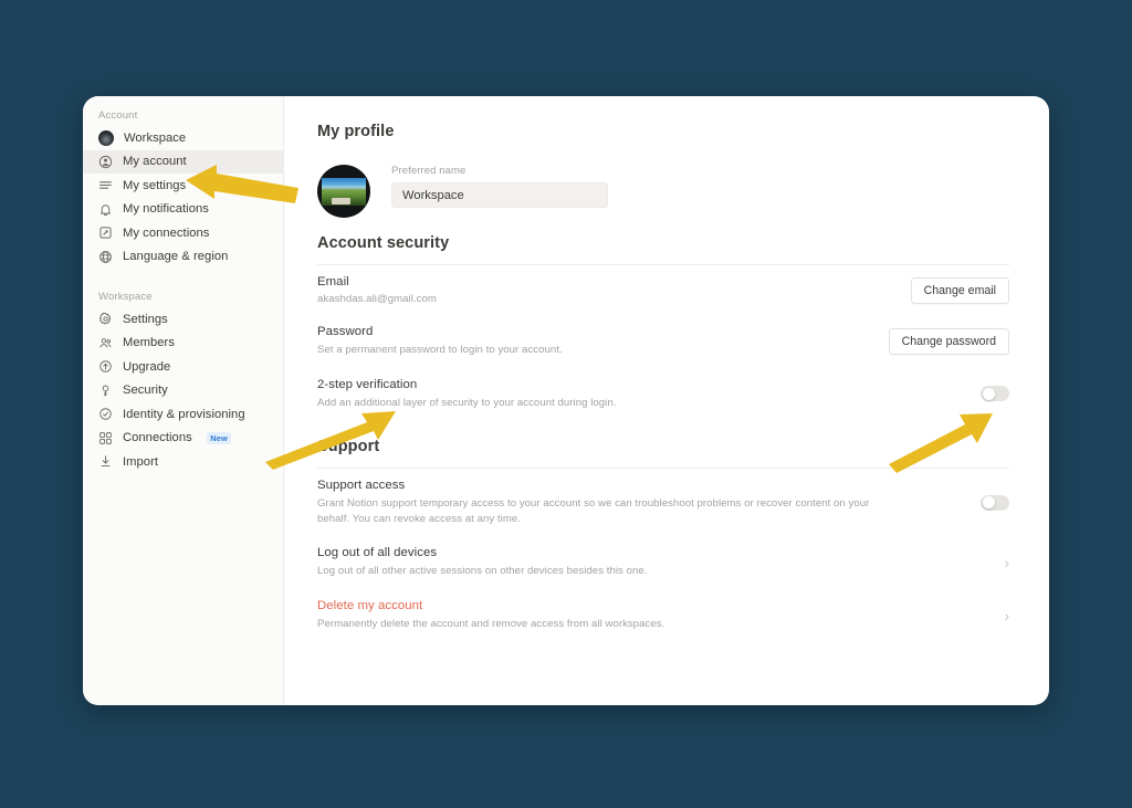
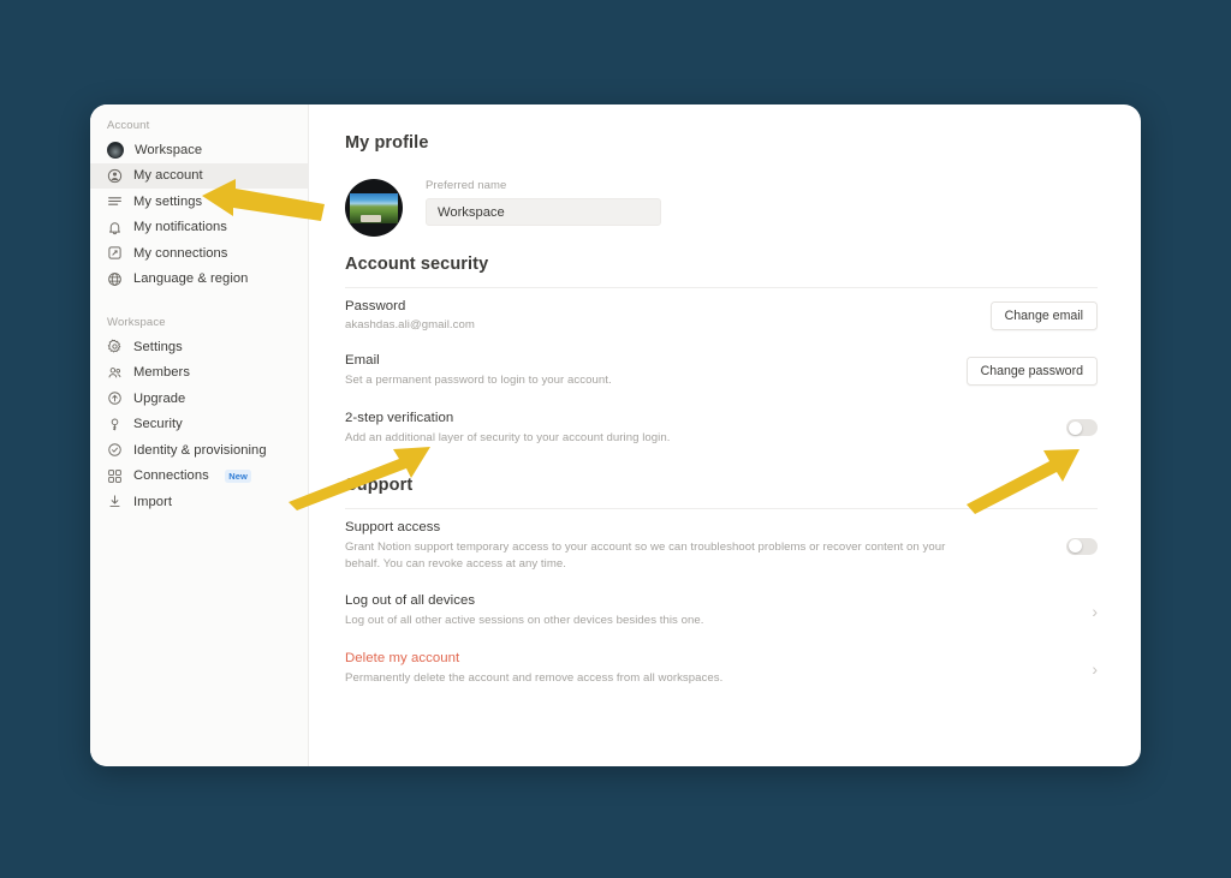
  Account
  Workspace
  My account
  My settings
  My notifications
  My connections
  Language & region
  Workspace
  Settings
  Members
  Upgrade
  Security
  Identity & provisioning
  Connections
  New
  Import
  My profile
  Preferred name
  Workspace
  Account security
- Email
+ Password
  akashdas.ali@gmail.com
  Change email
- Password
+ Email
  Set a permanent password to login to your account.
  Change password
  2-step verification
  Add an additional layer of security to your account during login.
  upport
  Support access
  Grant Notion support temporary access to your account so we can troubleshoot problems or recover content on your behalf. You can revoke access at any time.
  Log out of all devices
  Log out of all other active sessions on other devices besides this one.
  ›
  Delete my account
  Permanently delete the account and remove access from all workspaces.
  ›
